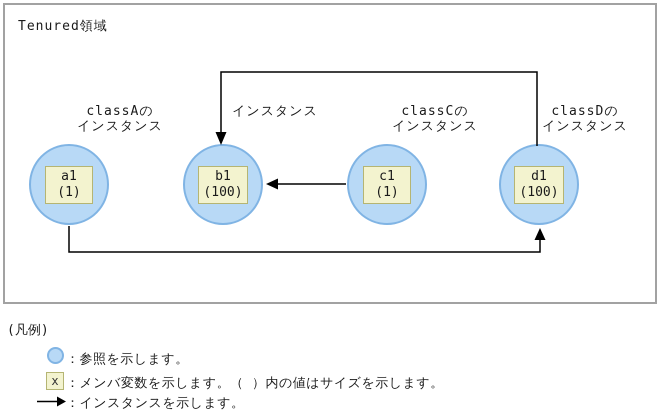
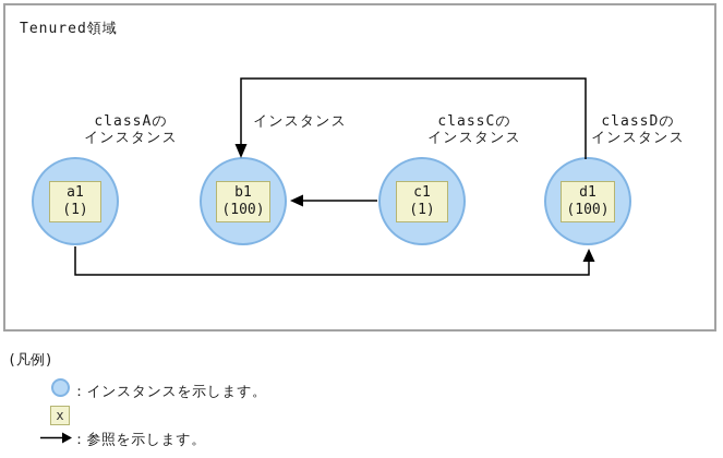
  Tenured領域
  classAの
  インスタンス
  インスタンス
  classCの
  インスタンス
  classDの
  インスタンス
  a1
  (1)
  b1
  (100)
  c1
  (1)
  d1
  (100)
  (凡例)
- ：参照を示します。
+ ：インスタンスを示します。
  x
- ：メンバ変数を示します。（ ）内の値はサイズを示します。
- ：インスタンスを示します。
+ ：参照を示します。
